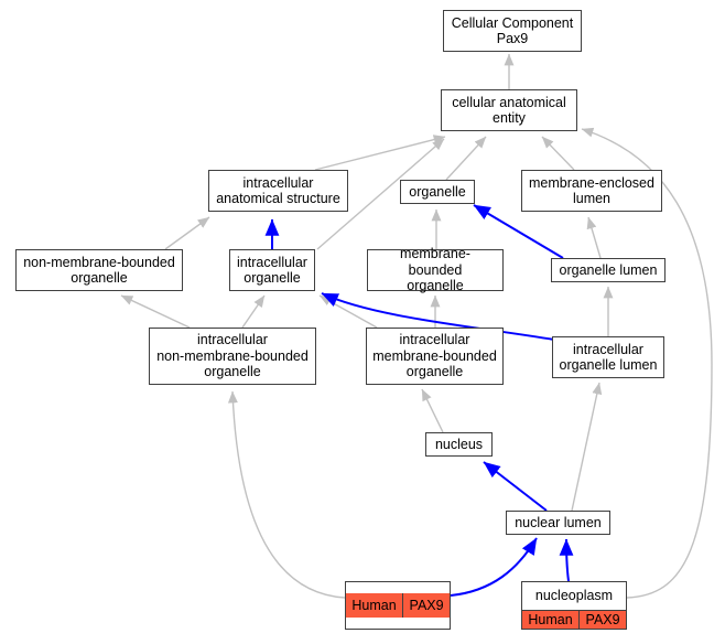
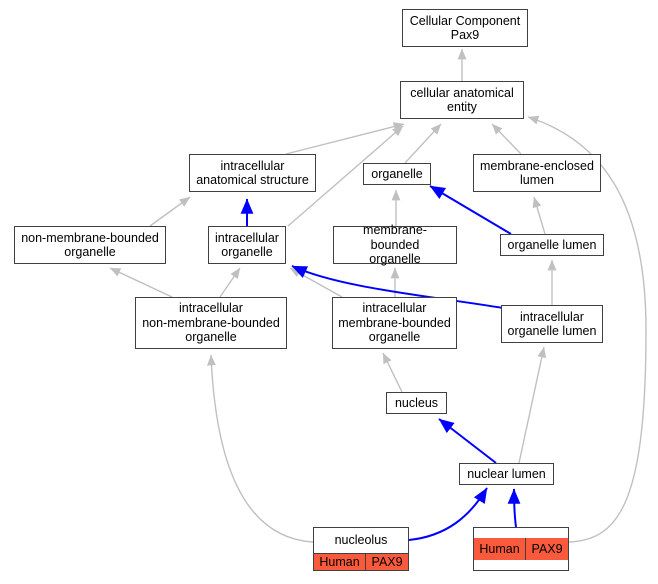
  Cellular Component
  Pax9
  cellular anatomical
  entity
  intracellular
  anatomical structure
  organelle
  membrane-enclosed
  lumen
  non-membrane-bounded
  organelle
  intracellular
  organelle
  membrane-bounded
  organelle
  organelle lumen
  intracellular
  non-membrane-bounded
  organelle
  intracellular
  membrane-bounded
  organelle
  intracellular
  organelle lumen
  nucleus
  nuclear lumen
+ nucleolus
  Human
  PAX9
- nucleoplasm
  Human
  PAX9
